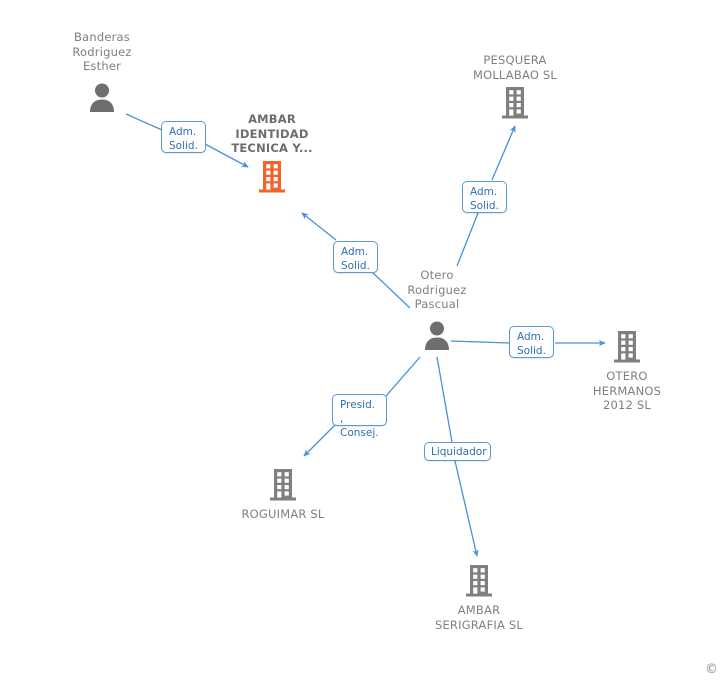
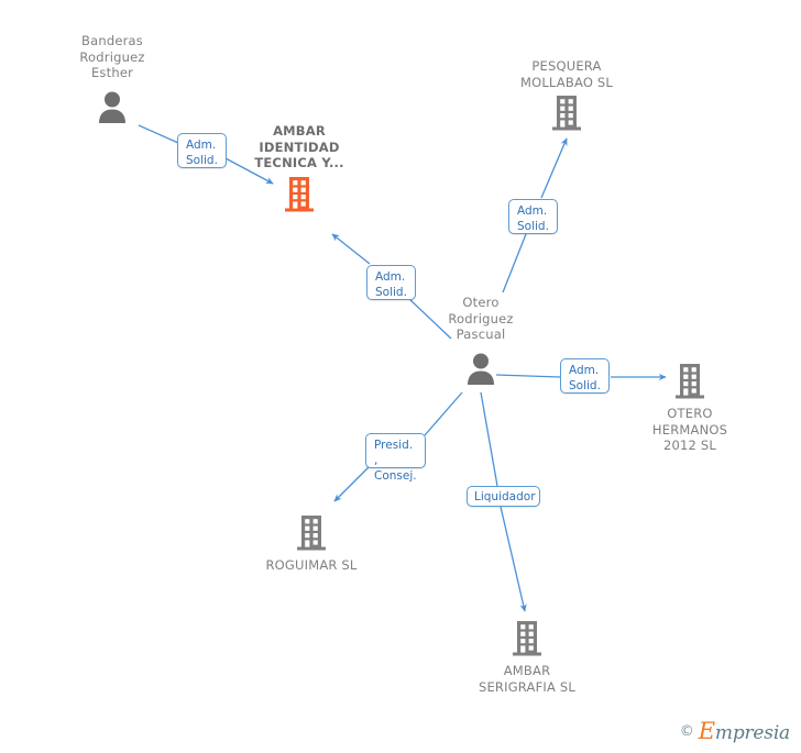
  Banderas
  Rodriguez
  Esther
  AMBAR
  IDENTIDAD
  TECNICA Y...
  PESQUERA
  MOLLABAO SL
  Otero
  Rodriguez
  Pascual
  OTERO
  HERMANOS
  2012 SL
  ROGUIMAR SL
  AMBAR
  SERIGRAFIA SL
  Adm.
  Solid.
  Adm.
  Solid.
  Adm.
  Solid.
  Adm.
  Solid.
  Presid. ,
  Consej.
  Liquidador
  ©
+ Empresia
